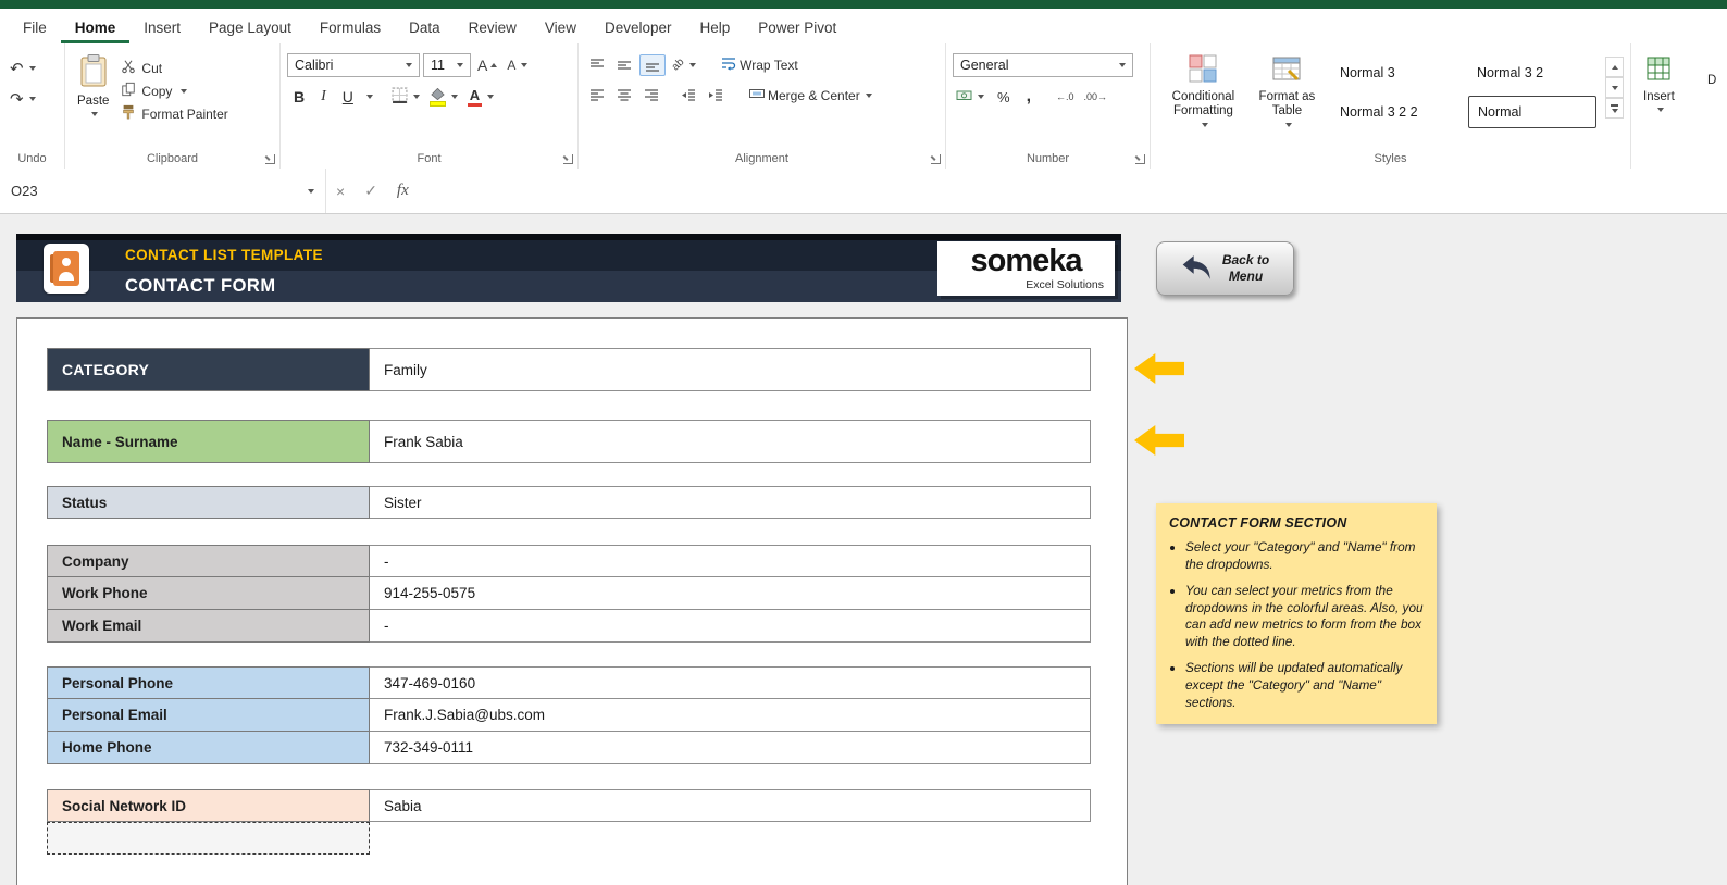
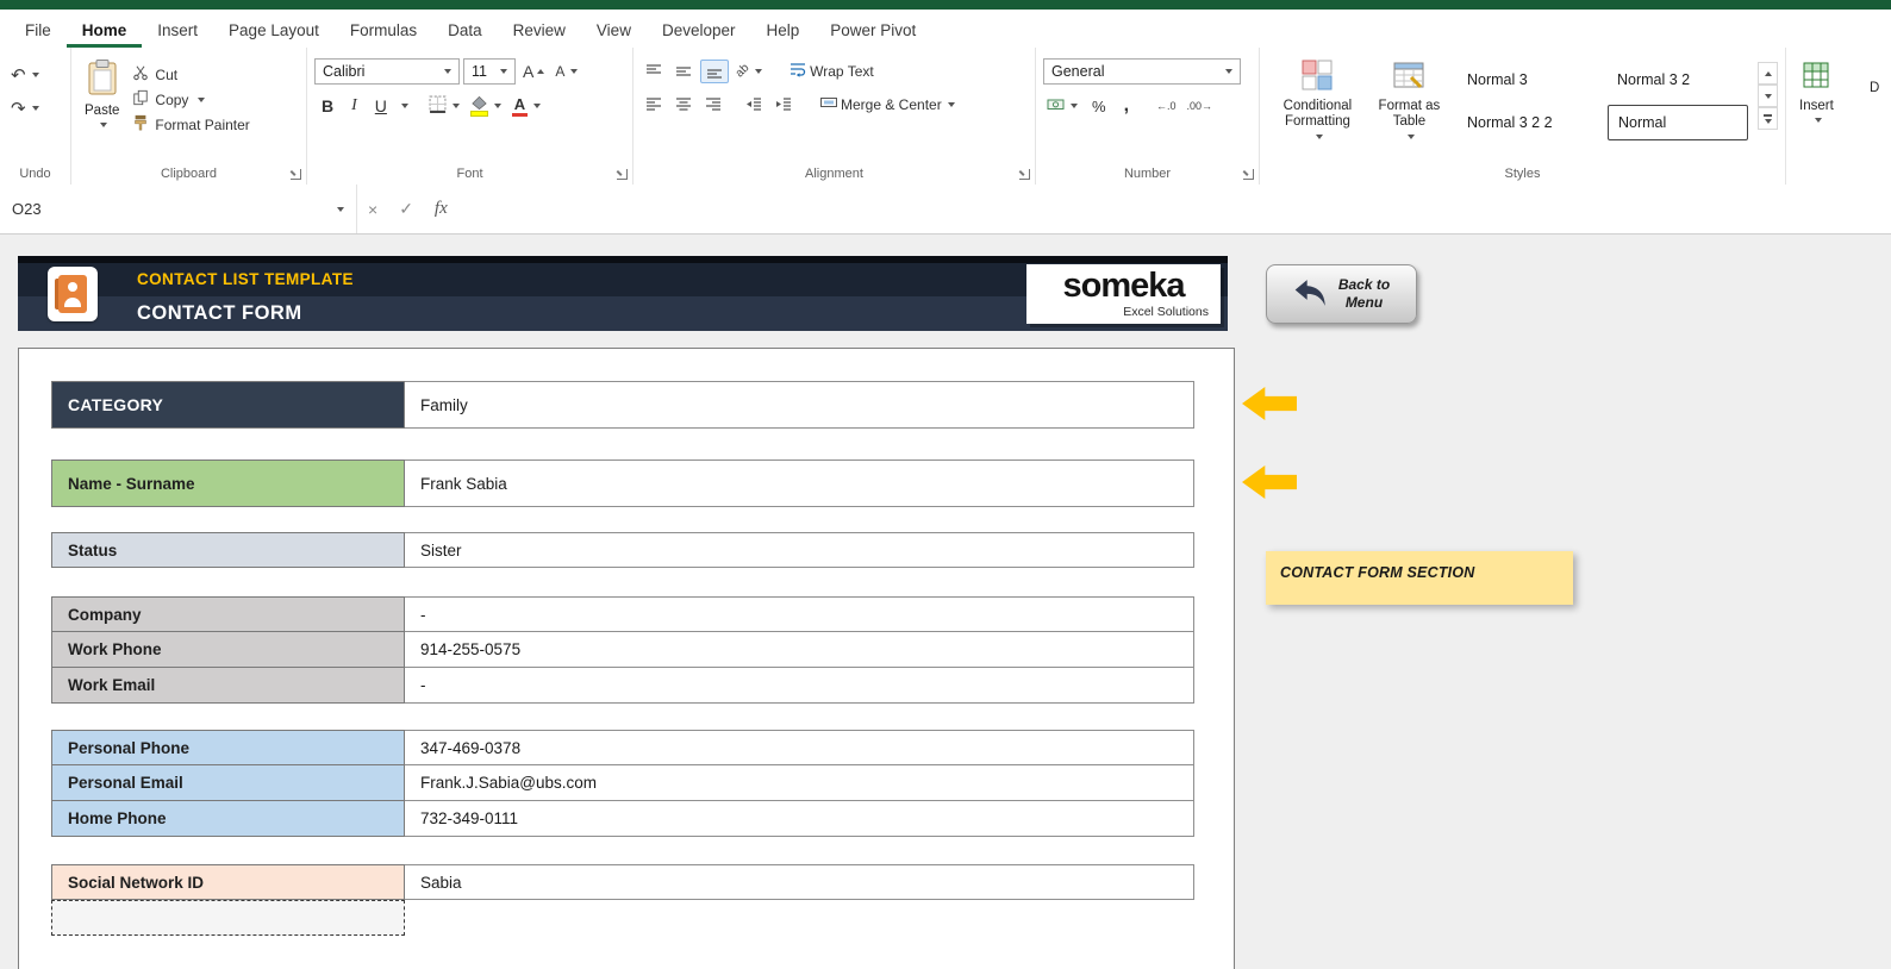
  File
  Home
  Insert
  Page Layout
  Formulas
  Data
  Review
  View
  Developer
  Help
  Power Pivot
  ↶
  ↷
  Undo
  Paste
  Cut
  Copy
  Format Painter
  Clipboard
  Calibri
  11
  A
  A
  B
  I
  U
  A
  Font
  Wrap Text
  Merge & Center
  Alignment
  General
  %
  ,
  ←.0
  .00→
  Number
  Conditional Formatting
  Format as Table
  Normal 3
  Normal 3 2
  Normal 3 2 2
  Normal
  Styles
  Insert
  D
  O23
  ×
  ✓
  fx
  CONTACT LIST TEMPLATE
  CONTACT FORM
  someka
  Excel Solutions
  Back to
  Menu
  CATEGORY
  Family
  Name - Surname
  Frank Sabia
  Status
  Sister
  Company
  -
  Work Phone
  914-255-0575
  Work Email
  -
  Personal Phone
- 347-469-0160
+ 347-469-0378
  Personal Email
  Frank.J.Sabia@ubs.com
  Home Phone
  732-349-0111
  Social Network ID
  Sabia
  CONTACT FORM SECTION
- Select your "Category" and "Name" from the dropdowns.
- You can select your metrics from the dropdowns in the colorful areas. Also, you can add new metrics to form from the box with the dotted line.
- Sections will be updated automatically except the "Category" and "Name" sections.
